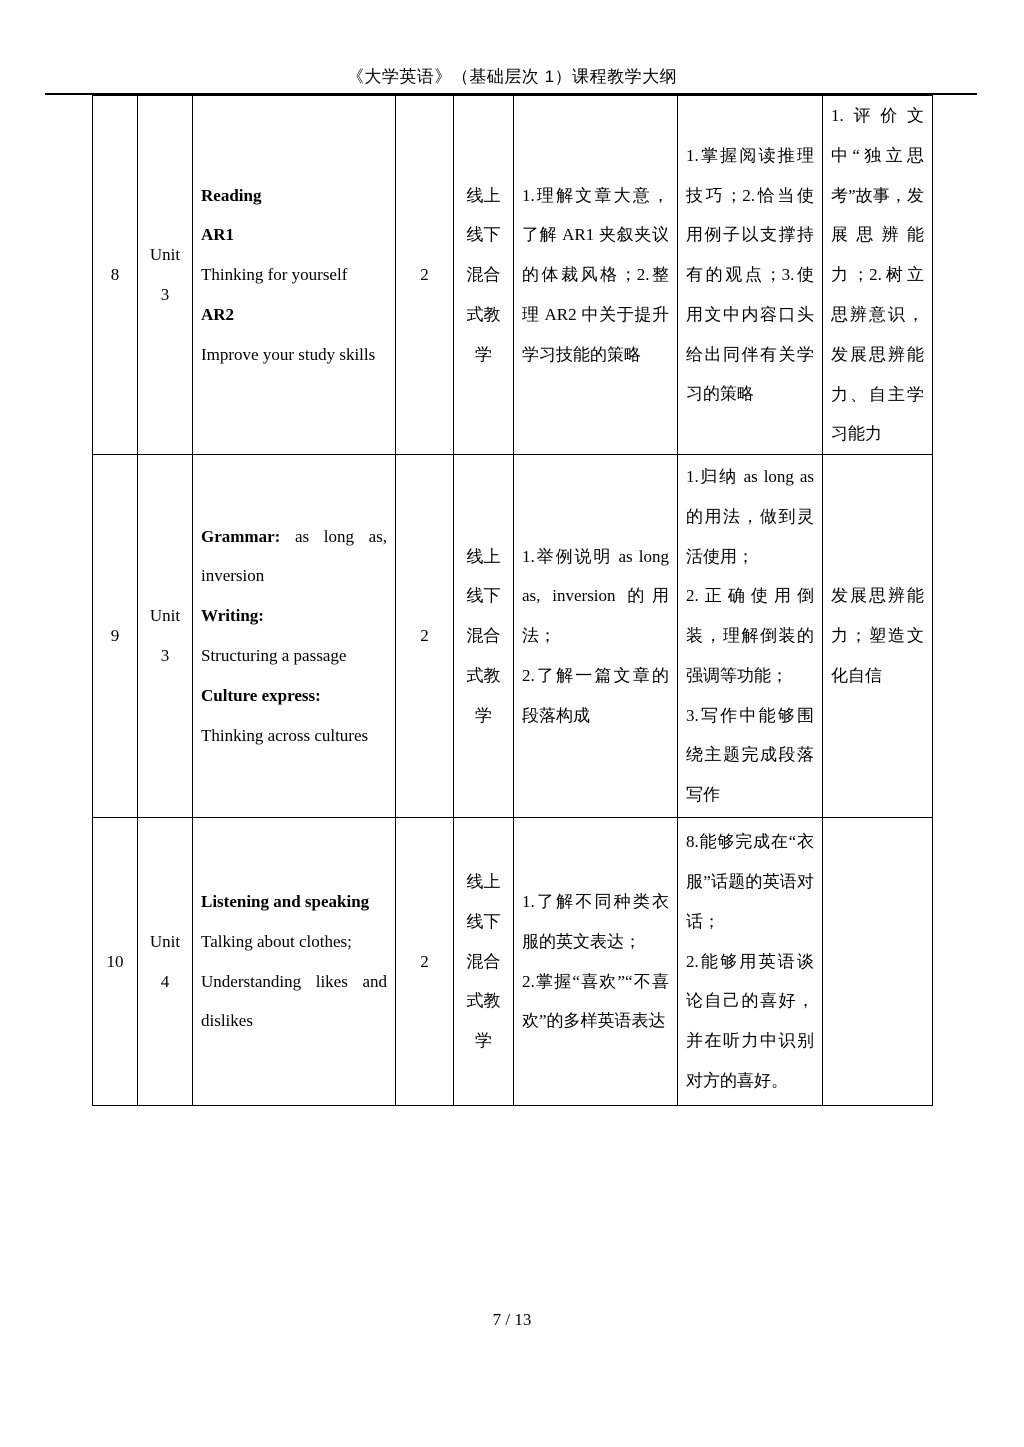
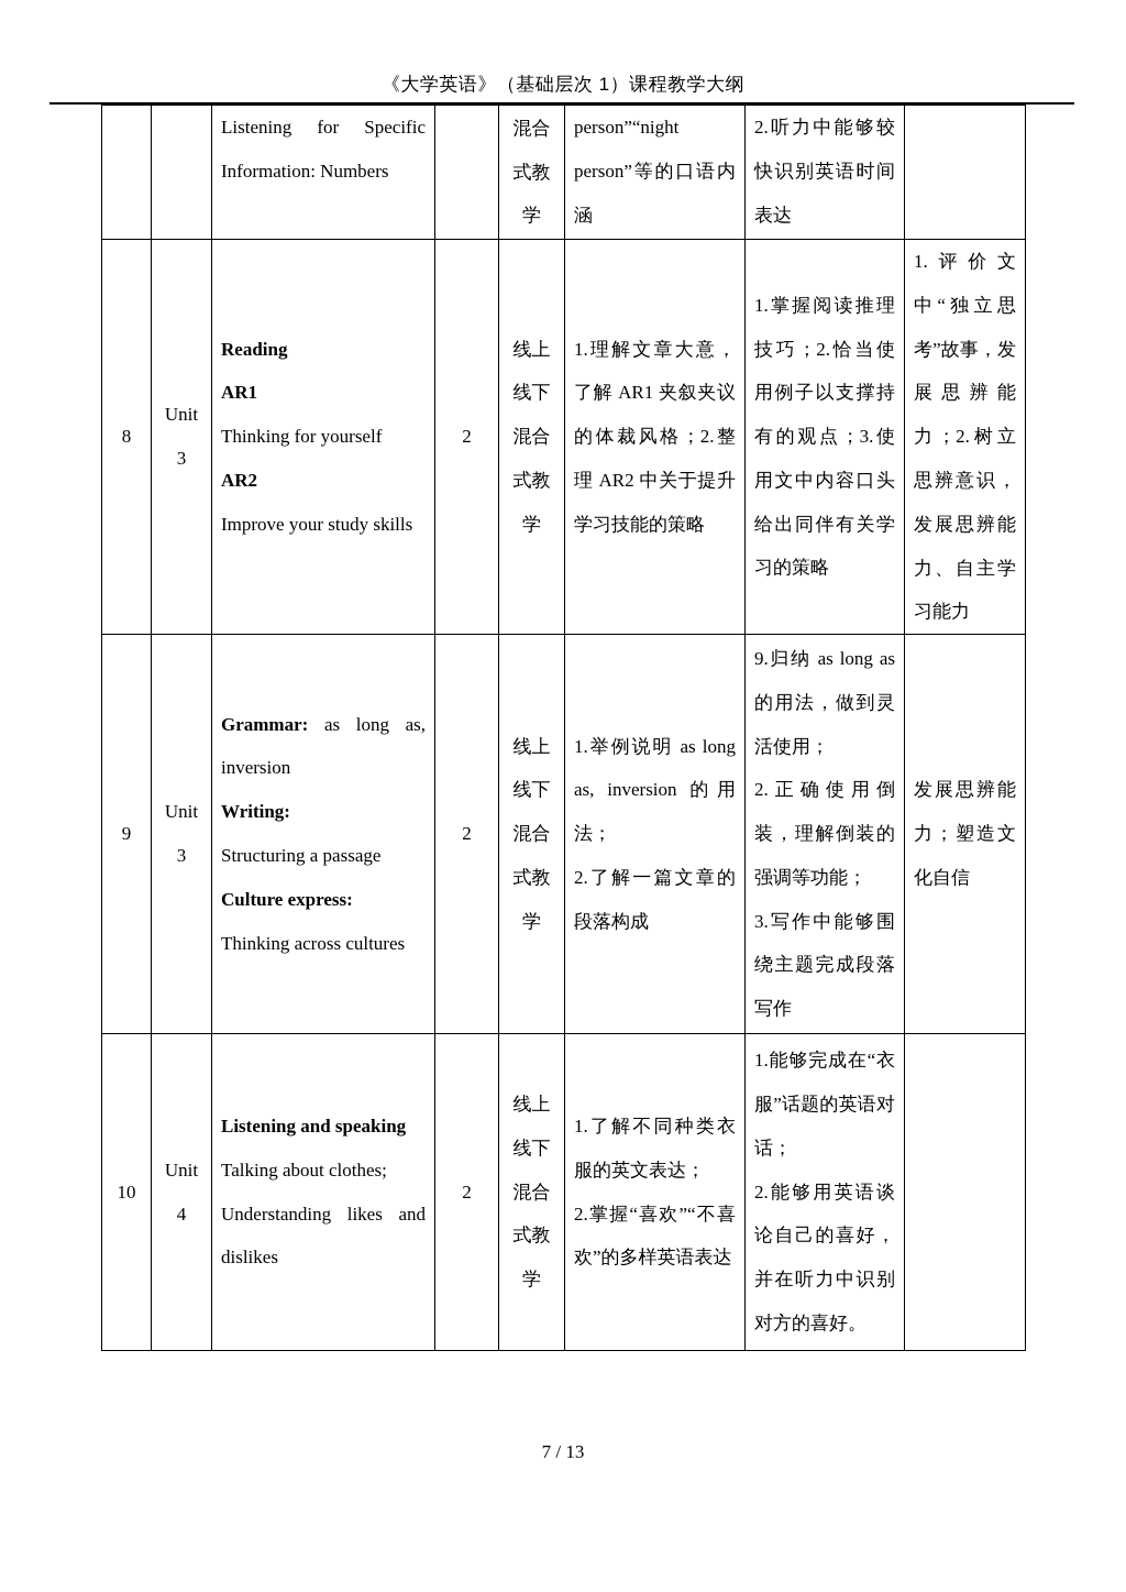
  《大学英语》（基础层次 1）课程教学大纲
+ 		Listening for Specific Information: Numbers		混合式教学	person”“night person”等的口语内涵	2.听力中能够较快识别英语时间表达
  8	Unit 3	ReadingAR1Thinking for yourselfAR2Improve your study skills	2	线上线下混合式教学	1.理解文章大意，了解 AR1 夹叙夹议的体裁风格；2.整理 AR2 中关于提升学习技能的策略	1.掌握阅读推理技巧；2.恰当使用例子以支撑持有的观点；3.使用文中内容口头给出同伴有关学习的策略	1.评价文中“独立思考”故事，发展思辨能力；2.树立思辨意识，发展思辨能力、自主学习能力
- 9	Unit 3	Grammar: as long as, inversionWriting:Structuring a passageCulture express:Thinking across cultures	2	线上线下混合式教学	1.举例说明 as long as, inversion 的用法；2.了解一篇文章的段落构成	1.归纳 as long as 的用法，做到灵活使用；2.正确使用倒装，理解倒装的强调等功能；3.写作中能够围绕主题完成段落写作	发展思辨能力；塑造文化自信
+ 9	Unit 3	Grammar: as long as, inversionWriting:Structuring a passageCulture express:Thinking across cultures	2	线上线下混合式教学	1.举例说明 as long as, inversion 的用法；2.了解一篇文章的段落构成	9.归纳 as long as 的用法，做到灵活使用；2.正确使用倒装，理解倒装的强调等功能；3.写作中能够围绕主题完成段落写作	发展思辨能力；塑造文化自信
- 10	Unit 4	Listening and speakingTalking about clothes;Understanding likes and dislikes	2	线上线下混合式教学	1.了解不同种类衣服的英文表达；2.掌握“喜欢”“不喜欢”的多样英语表达	8.能够完成在“衣服”话题的英语对话；2.能够用英语谈论自己的喜好，并在听力中识别对方的喜好。
+ 10	Unit 4	Listening and speakingTalking about clothes;Understanding likes and dislikes	2	线上线下混合式教学	1.了解不同种类衣服的英文表达；2.掌握“喜欢”“不喜欢”的多样英语表达	1.能够完成在“衣服”话题的英语对话；2.能够用英语谈论自己的喜好，并在听力中识别对方的喜好。
  7 / 13
